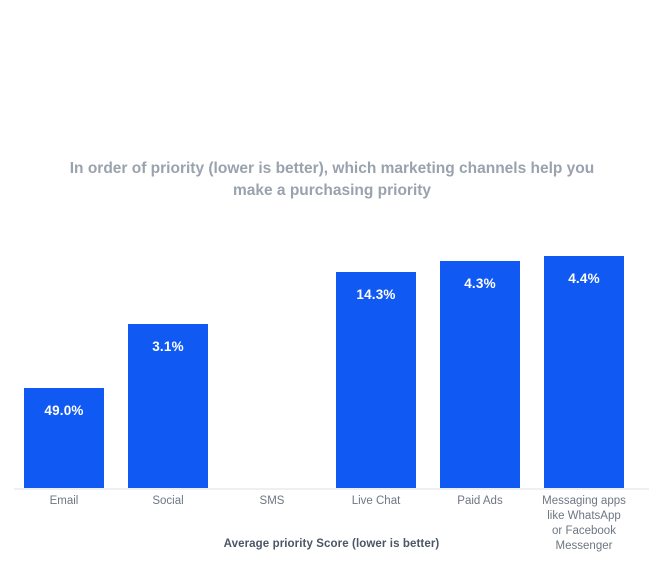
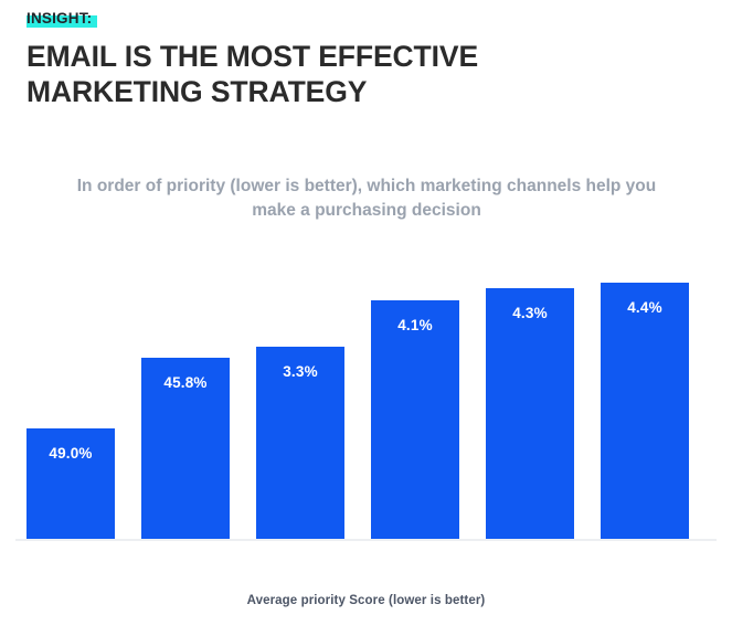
+ INSIGHT:
+ EMAIL IS THE MOST EFFECTIVE MARKETING STRATEGY
- In order of priority (lower is better), which marketing channels help you make a purchasing priority
+ In order of priority (lower is better), which marketing channels help you make a purchasing decision
  49.0%
- 3.1%
+ 45.8%
+ 3.3%
- 14.3%
+ 4.1%
  4.3%
  4.4%
- Email
- Social
- SMS
- Live Chat
- Paid Ads
- Messaging apps
- like WhatsApp
- or Facebook
- Messenger
  Average priority Score (lower is better)
